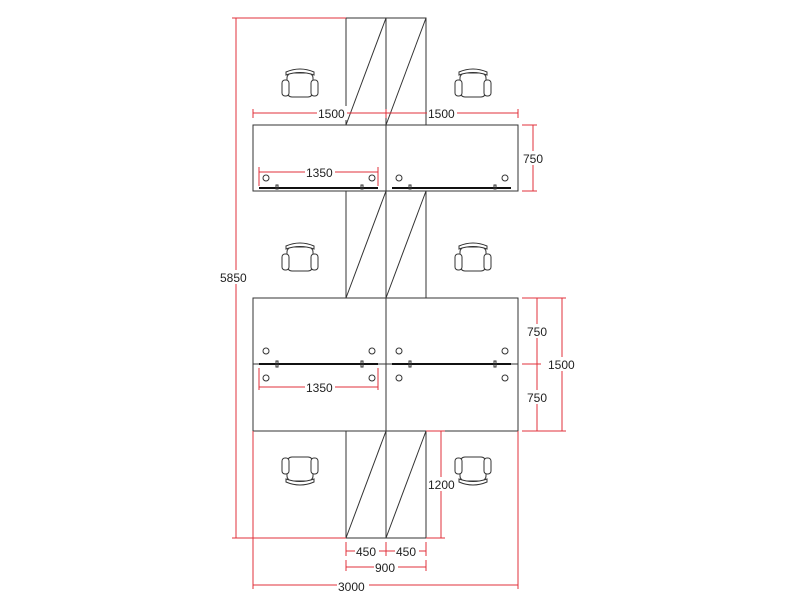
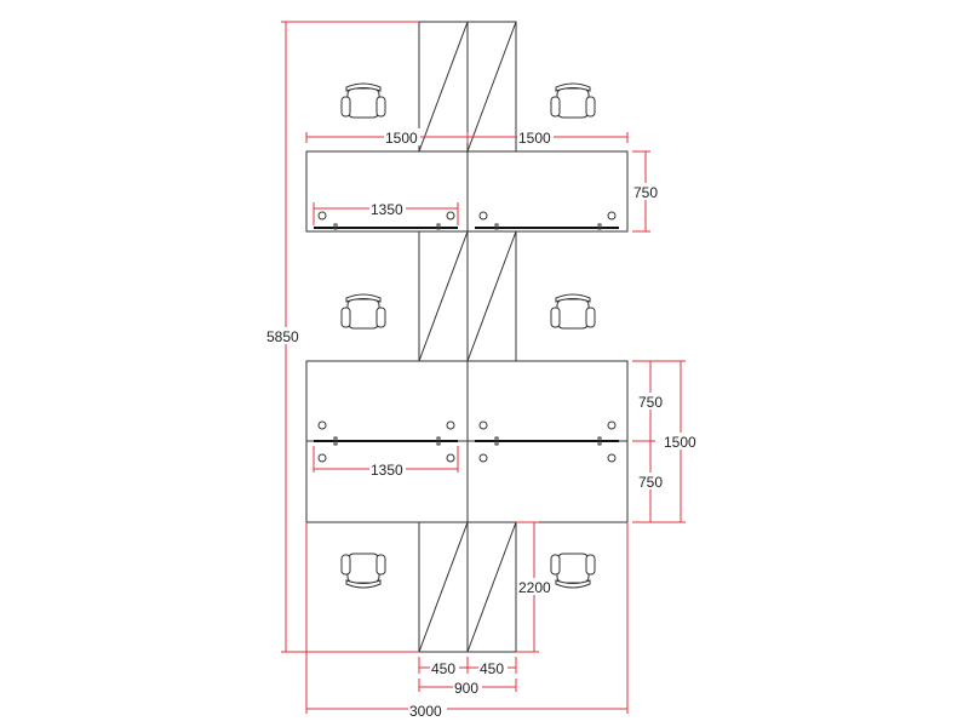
  5850
  1500
  1500
  750
  1350
  750
  750
  1500
  1350
- 1200
+ 2200
  450
  450
  900
  3000
